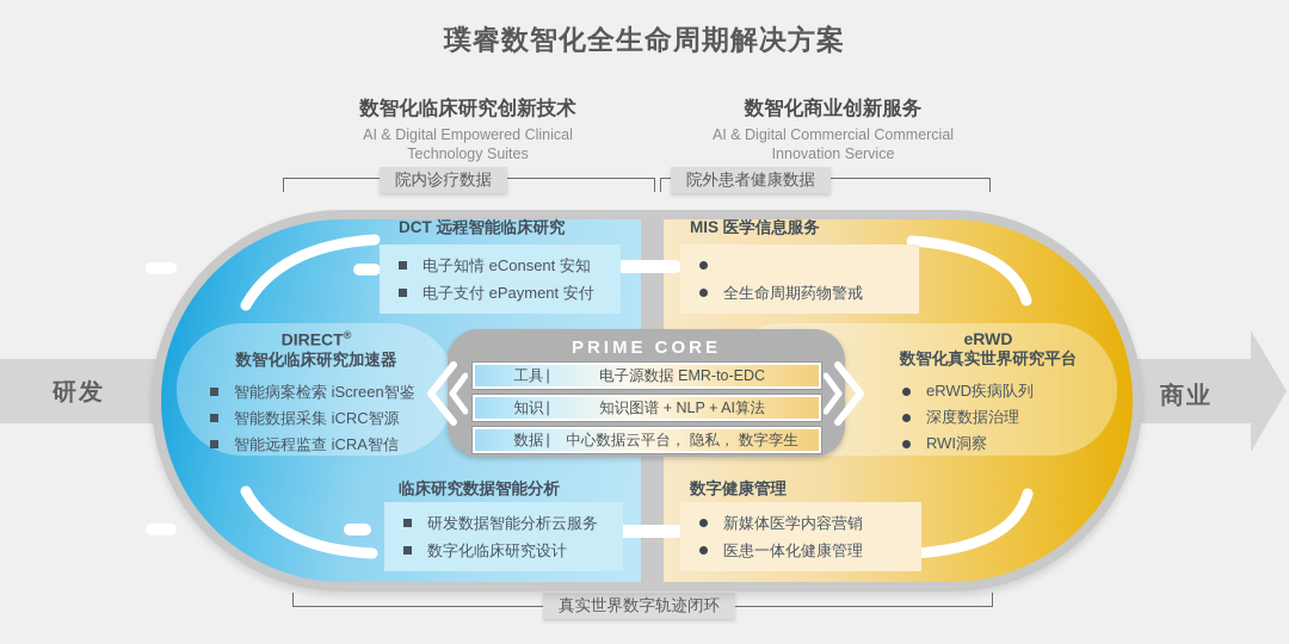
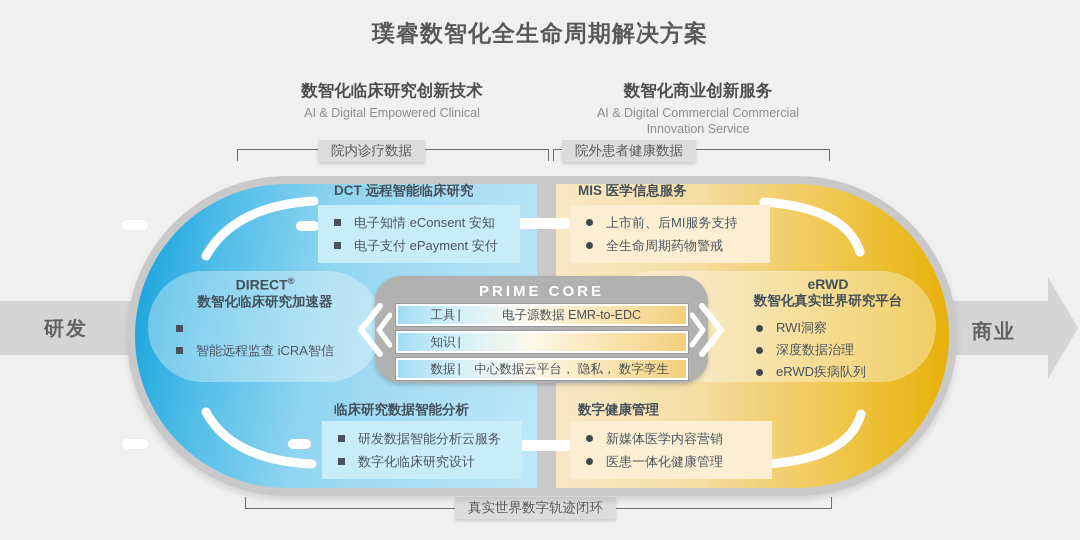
  璞睿数智化全生命周期解决方案
  数智化临床研究创新技术
  AI & Digital Empowered Clinical
- Technology Suites
  数智化商业创新服务
  AI & Digital Commercial Commercial
  Innovation Service
  院内诊疗数据
  院外患者健康数据
  研发
  商业
  DCT 远程智能临床研究
  电子知情 eConsent 安知
  电子支付 ePayment 安付
  MIS 医学信息服务
+ 上市前、后MI服务支持
  全生命周期药物警戒
  DIRECT®
  数智化临床研究加速器
- 智能病案检索 iScreen智鉴
- 智能数据采集 iCRC智源
  智能远程监查 iCRA智信
  eRWD
  数智化真实世界研究平台
- eRWD疾病队列
+ RWI洞察
  深度数据治理
- RWI洞察
+ eRWD疾病队列
  临床研究数据智能分析
  研发数据智能分析云服务
  数字化临床研究设计
  数字健康管理
  新媒体医学内容营销
  医患一体化健康管理
  PRIME CORE
  工具
  |
  电子源数据 EMR-to-EDC
  知识
  |
- 知识图谱 + NLP + AI算法
  数据
  |
  中心数据云平台， 隐私， 数字孪生
  真实世界数字轨迹闭环
